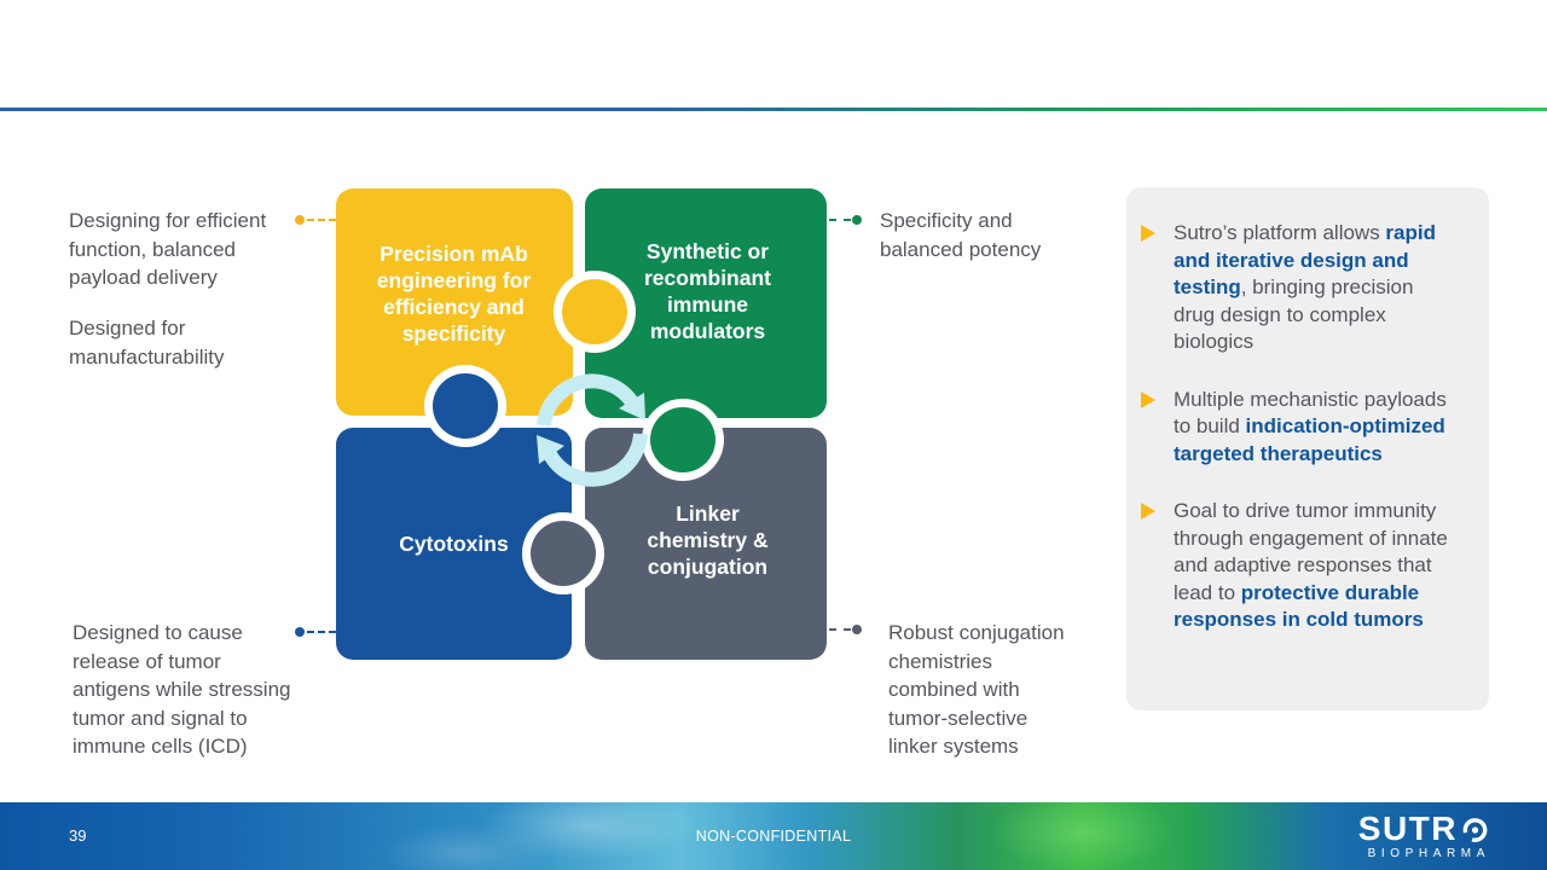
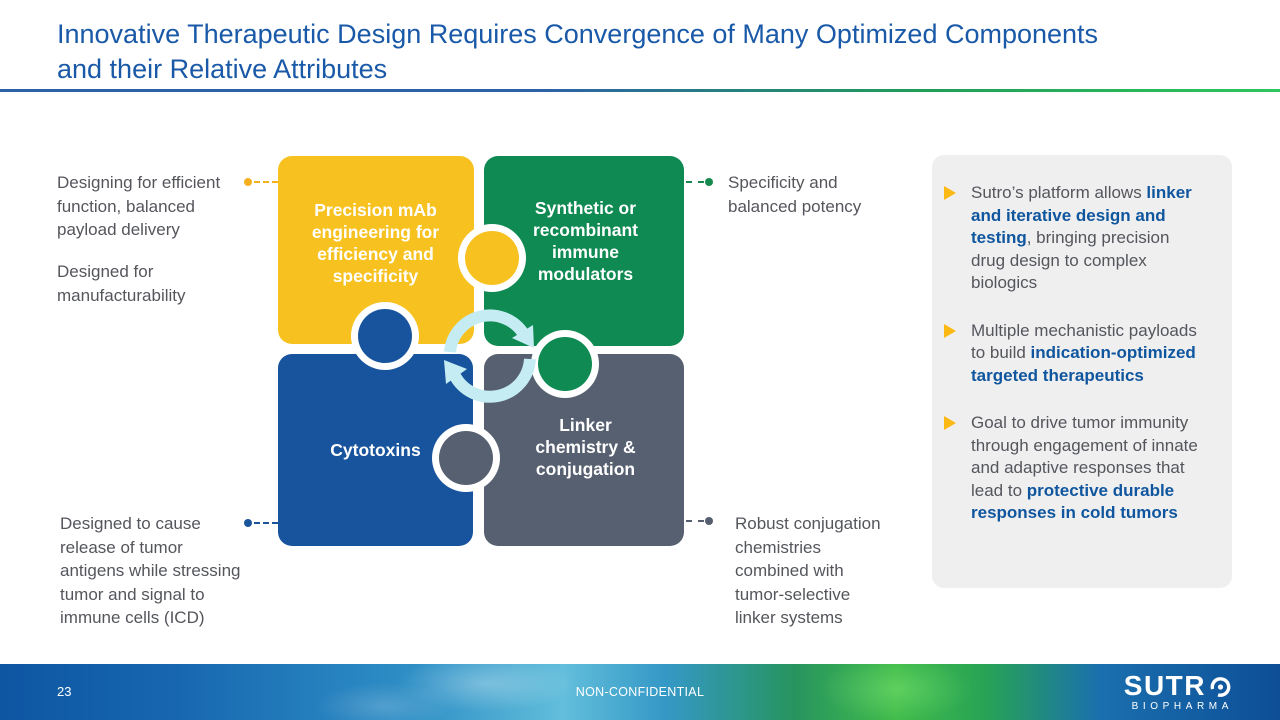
+ Innovative Therapeutic Design Requires Convergence of Many Optimized Components
+ and their Relative Attributes
  Designing for efficient
  function, balanced
  payload delivery
  Designed for
  manufacturability
  Designed to cause
  release of tumor
  antigens while stressing
  tumor and signal to
  immune cells (ICD)
  Specificity and
  balanced potency
  Robust conjugation
  chemistries
  combined with
  tumor-selective
  linker systems
  Precision mAb
  engineering for
  efficiency and
  specificity
  Synthetic or
  recombinant
  immune
  modulators
  Cytotoxins
  Linker
  chemistry &
  conjugation
- Sutro’s platform allows rapid and iterative design and testing, bringing precision drug design to complex biologics
+ Sutro’s platform allows linker and iterative design and testing, bringing precision drug design to complex biologics
  Multiple mechanistic payloads to build indication-optimized targeted therapeutics
  Goal to drive tumor immunity through engagement of innate and adaptive responses that lead to protective durable responses in cold tumors
- 39
+ 23
  NON-CONFIDENTIAL
  SUTR
  BIOPHARMA
